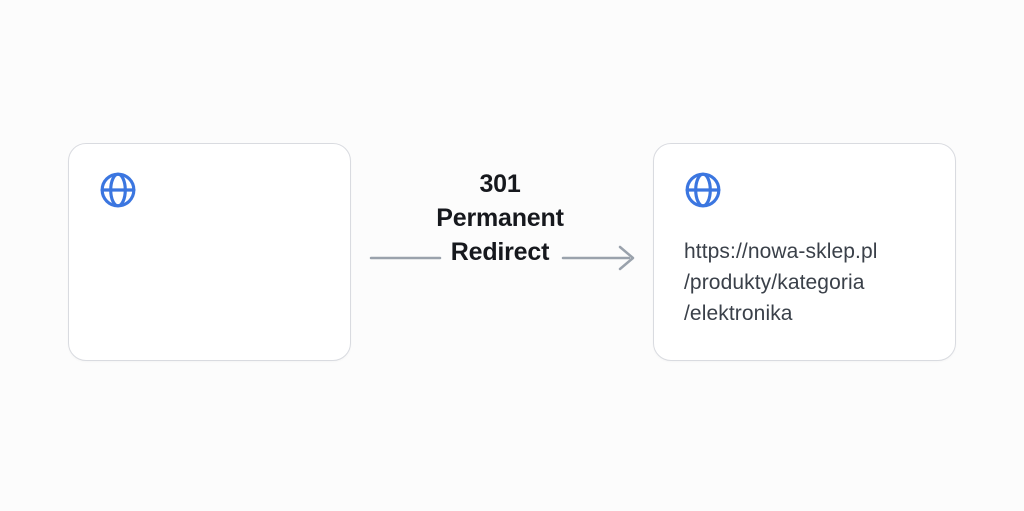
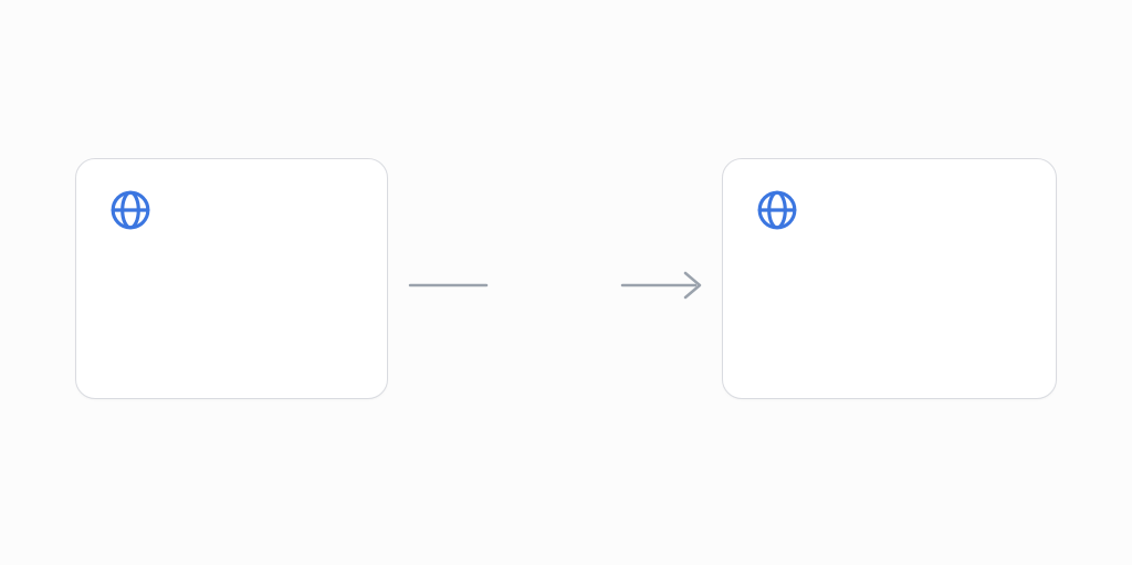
- 301
- Permanent
- Redirect
- https://nowa-sklep.pl
- /produkty/kategoria
- /elektronika
